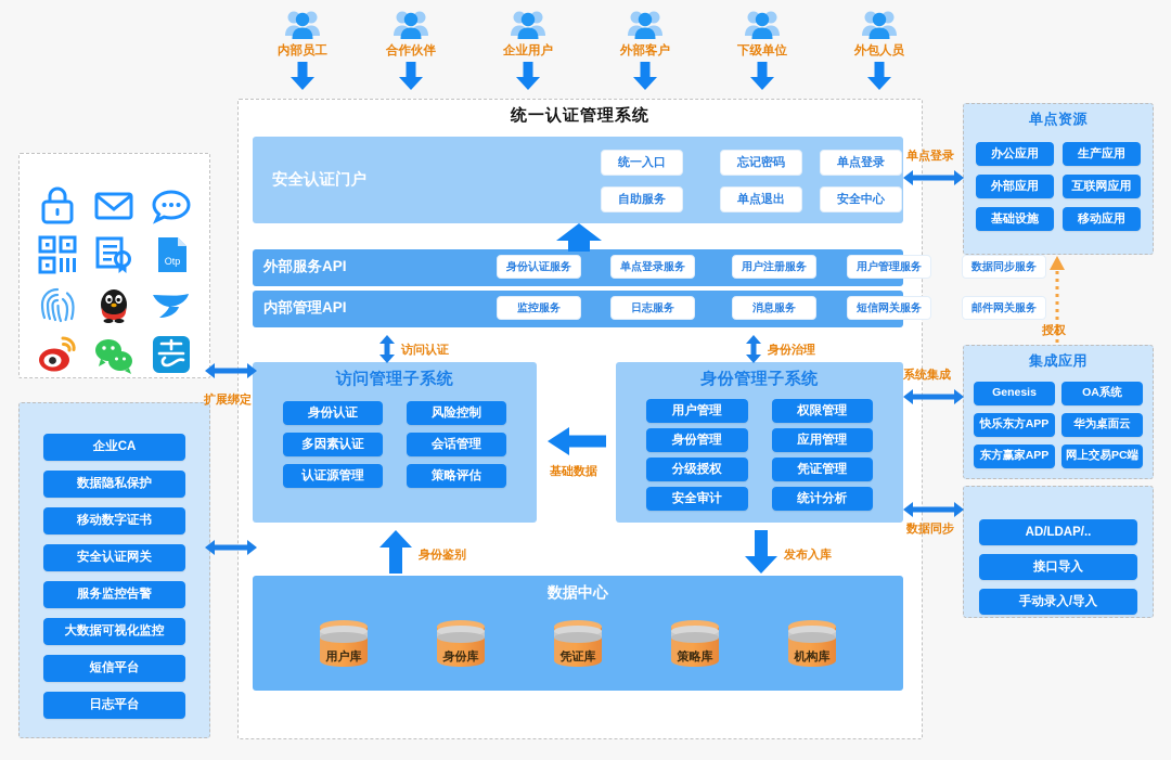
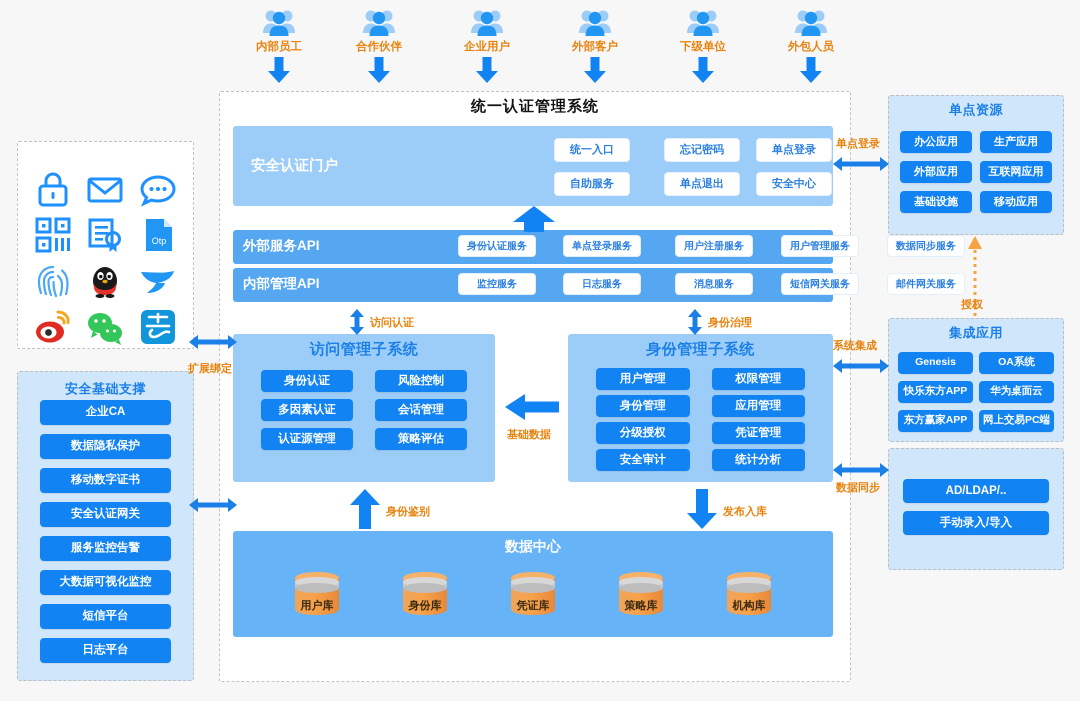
  内部员工
  合作伙伴
  企业用户
  外部客户
  下级单位
  外包人员
  统一认证管理系统
  安全认证门户
  统一入口
  忘记密码
  单点登录
  自助服务
  单点退出
  安全中心
  外部服务API
  身份认证服务
  单点登录服务
  用户注册服务
  用户管理服务
  数据同步服务
  内部管理API
  监控服务
  日志服务
  消息服务
  短信网关服务
  邮件网关服务
  访问管理子系统
  身份认证
  风险控制
  多因素认证
  会话管理
  认证源管理
  策略评估
  身份管理子系统
  用户管理
  权限管理
  身份管理
  应用管理
  分级授权
  凭证管理
  安全审计
  统计分析
  数据中心
  用户库
  身份库
  凭证库
  策略库
  机构库
  Otp
+ 安全基础支撑
  企业CA
  数据隐私保护
  移动数字证书
  安全认证网关
  服务监控告警
  大数据可视化监控
  短信平台
  日志平台
  单点资源
  办公应用
  生产应用
  外部应用
  互联网应用
  基础设施
  移动应用
  集成应用
  Genesis
  OA系统
  快乐东方APP
  华为桌面云
  东方赢家APP
  网上交易PC端
  AD/LDAP/..
- 接口导入
  手动录入/导入
  访问认证
  身份治理
  基础数据
  身份鉴别
  发布入库
  单点登录
  系统集成
  数据同步
  授权
  扩展绑定
